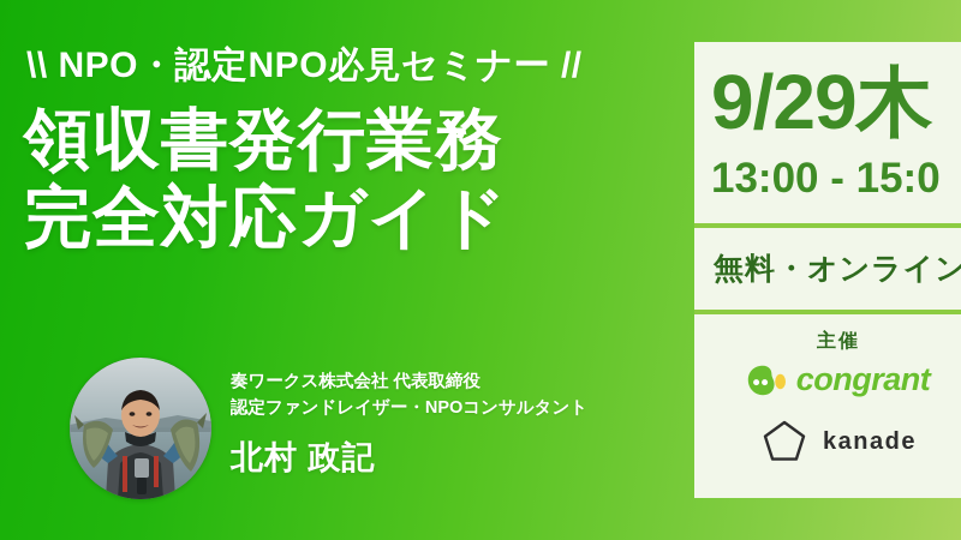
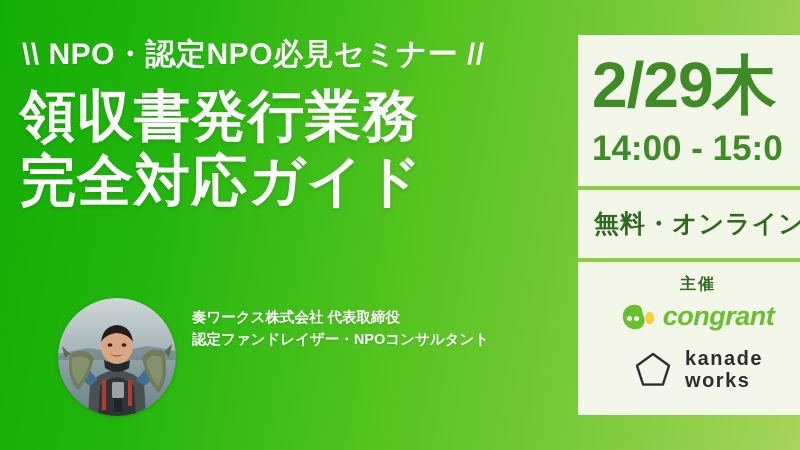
  \\ NPO・認定NPO必見セミナー //
  領収書発行業務
  完全対応ガイド
  奏ワークス株式会社 代表取締役
  認定ファンドレイザー・NPOコンサルタント
- 北村 政記
- 9/29木
+ 2/29木
- 13:00 - 15:0
+ 14:00 - 15:0
  無料・オンライン
  主催
  congrant
  kanade
+ works
